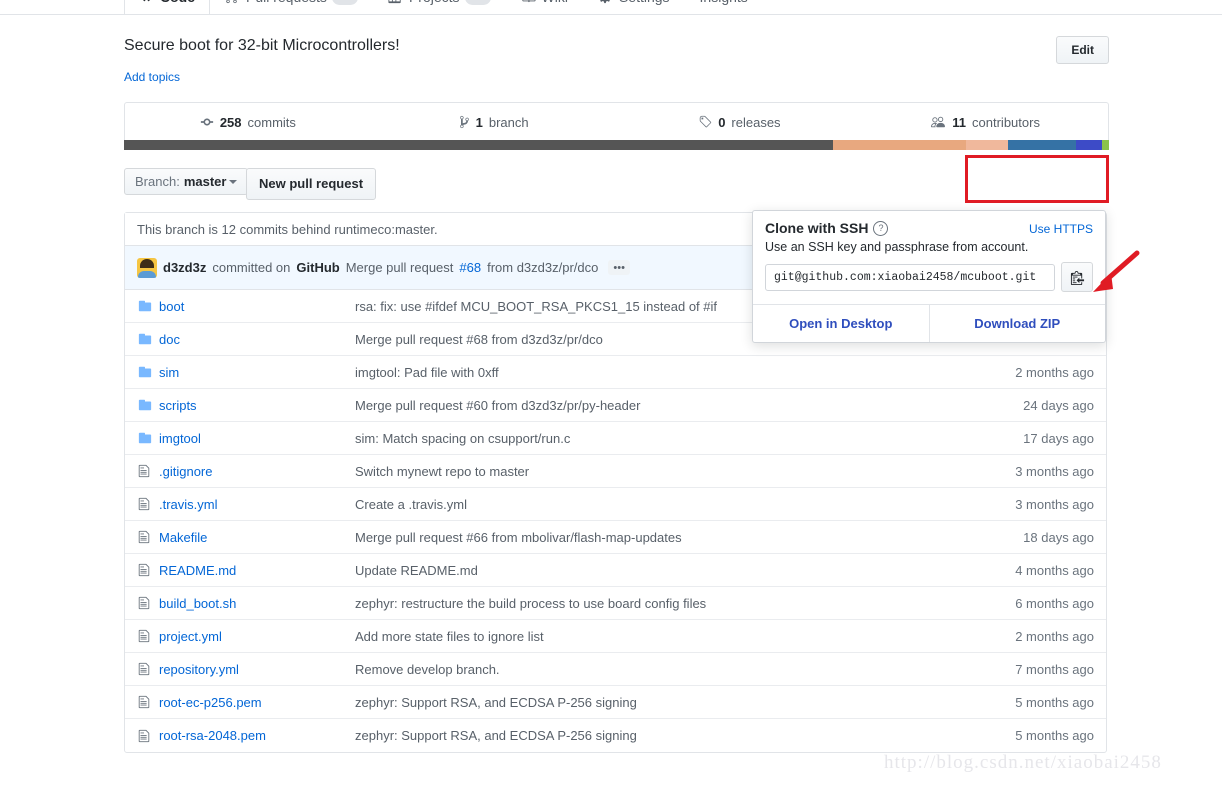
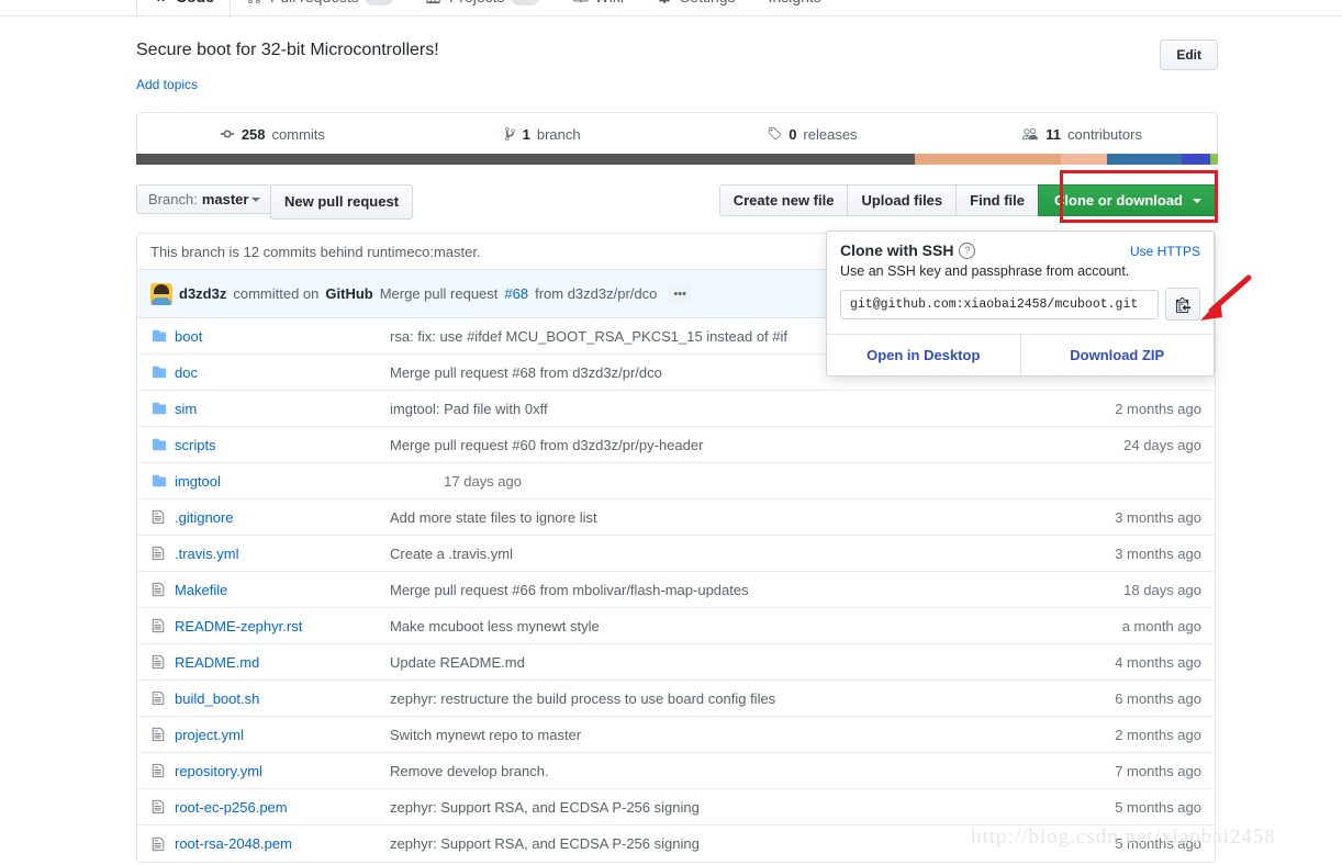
  Secure boot for 32-bit Microcontrollers!
  Edit
  Add topics
  258
  commits
  1
  branch
  0
  releases
  11
  contributors
  Branch:
  master
  New pull request
+ Create new file
+ Upload files
+ Find file
+ Clone or download
  This branch is 12 commits behind runtimeco:master.
  d3zd3z
  committed on
  GitHub
  Merge pull request
  #68
  from d3zd3z/pr/dco
  •••
  boot
  rsa: fix: use #ifdef MCU_BOOT_RSA_PKCS1_15 instead of #if
  doc
  Merge pull request #68 from d3zd3z/pr/dco
  sim
  imgtool: Pad file with 0xff
  2 months ago
  scripts
  Merge pull request #60 from d3zd3z/pr/py-header
  24 days ago
  imgtool
- sim: Match spacing on csupport/run.c
  17 days ago
  .gitignore
- Switch mynewt repo to master
+ Add more state files to ignore list
  3 months ago
  .travis.yml
  Create a .travis.yml
  3 months ago
  Makefile
  Merge pull request #66 from mbolivar/flash-map-updates
  18 days ago
+ README-zephyr.rst
+ Make mcuboot less mynewt style
+ a month ago
  README.md
  Update README.md
  4 months ago
  build_boot.sh
  zephyr: restructure the build process to use board config files
  6 months ago
  project.yml
- Add more state files to ignore list
+ Switch mynewt repo to master
  2 months ago
  repository.yml
  Remove develop branch.
  7 months ago
  root-ec-p256.pem
  zephyr: Support RSA, and ECDSA P-256 signing
  5 months ago
  root-rsa-2048.pem
  zephyr: Support RSA, and ECDSA P-256 signing
  5 months ago
  Clone with SSH
  ?
  Use HTTPS
  Use an SSH key and passphrase from account.
  git@github.com:xiaobai2458/mcuboot.git
  Open in Desktop
  Download ZIP
  http://blog.csdn.net/xiaobai2458
